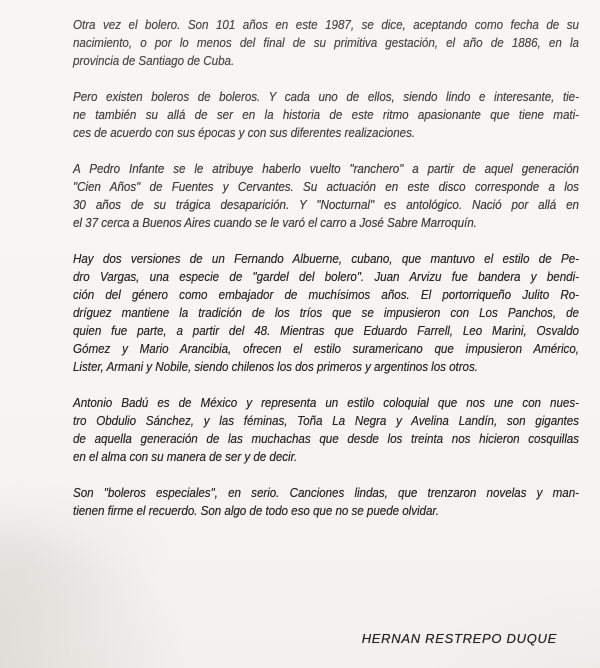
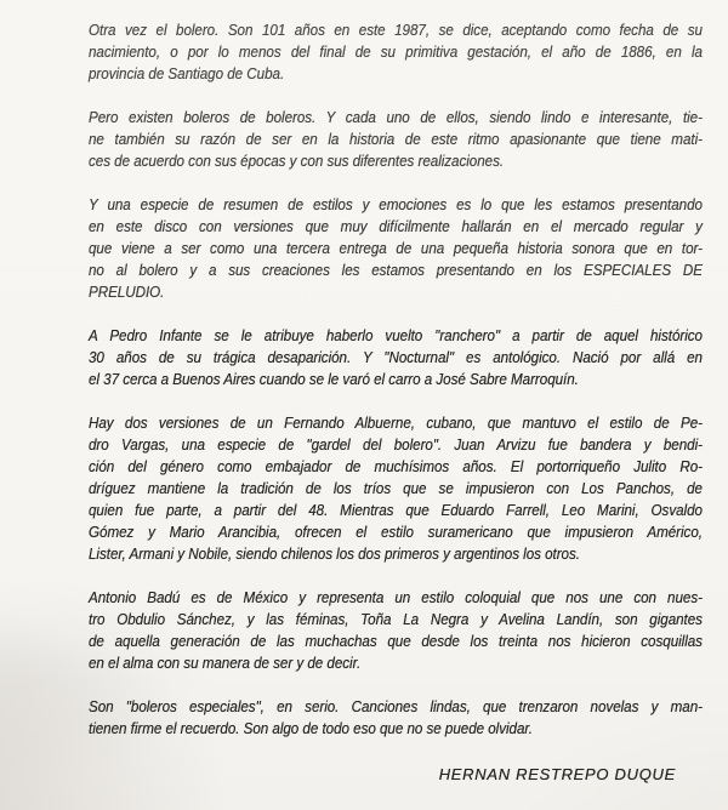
  Otra vez el bolero. Son 101 años en este 1987, se dice, aceptando como fecha de su
  nacimiento, o por lo menos del final de su primitiva gestación, el año de 1886, en la
  provincia de Santiago de Cuba.
  Pero existen boleros de boleros. Y cada uno de ellos, siendo lindo e interesante, tie-
- ne también su allá de ser en la historia de este ritmo apasionante que tiene mati-
+ ne también su razón de ser en la historia de este ritmo apasionante que tiene mati-
  ces de acuerdo con sus épocas y con sus diferentes realizaciones.
+ Y una especie de resumen de estilos y emociones es lo que les estamos presentando
+ en este disco con versiones que muy difícilmente hallarán en el mercado regular y
+ que viene a ser como una tercera entrega de una pequeña historia sonora que en tor-
+ no al bolero y a sus creaciones les estamos presentando en los ESPECIALES DE
+ PRELUDIO.
- A Pedro Infante se le atribuye haberlo vuelto "ranchero" a partir de aquel generación
+ A Pedro Infante se le atribuye haberlo vuelto "ranchero" a partir de aquel histórico
- "Cien Años" de Fuentes y Cervantes. Su actuación en este disco corresponde a los
  30 años de su trágica desaparición. Y "Nocturnal" es antológico. Nació por allá en
  el 37 cerca a Buenos Aires cuando se le varó el carro a José Sabre Marroquín.
  Hay dos versiones de un Fernando Albuerne, cubano, que mantuvo el estilo de Pe-
  dro Vargas, una especie de "gardel del bolero". Juan Arvizu fue bandera y bendi-
  ción del género como embajador de muchísimos años. El portorriqueño Julito Ro-
  dríguez mantiene la tradición de los tríos que se impusieron con Los Panchos, de
  quien fue parte, a partir del 48. Mientras que Eduardo Farrell, Leo Marini, Osvaldo
  Gómez y Mario Arancibia, ofrecen el estilo suramericano que impusieron Américo,
  Lister, Armani y Nobile, siendo chilenos los dos primeros y argentinos los otros.
  Antonio Badú es de México y representa un estilo coloquial que nos une con nues-
  tro Obdulio Sánchez, y las féminas, Toña La Negra y Avelina Landín, son gigantes
  de aquella generación de las muchachas que desde los treinta nos hicieron cosquillas
  en el alma con su manera de ser y de decir.
  Son "boleros especiales", en serio. Canciones lindas, que trenzaron novelas y man-
  tienen firme el recuerdo. Son algo de todo eso que no se puede olvidar.
  HERNAN RESTREPO DUQUE
